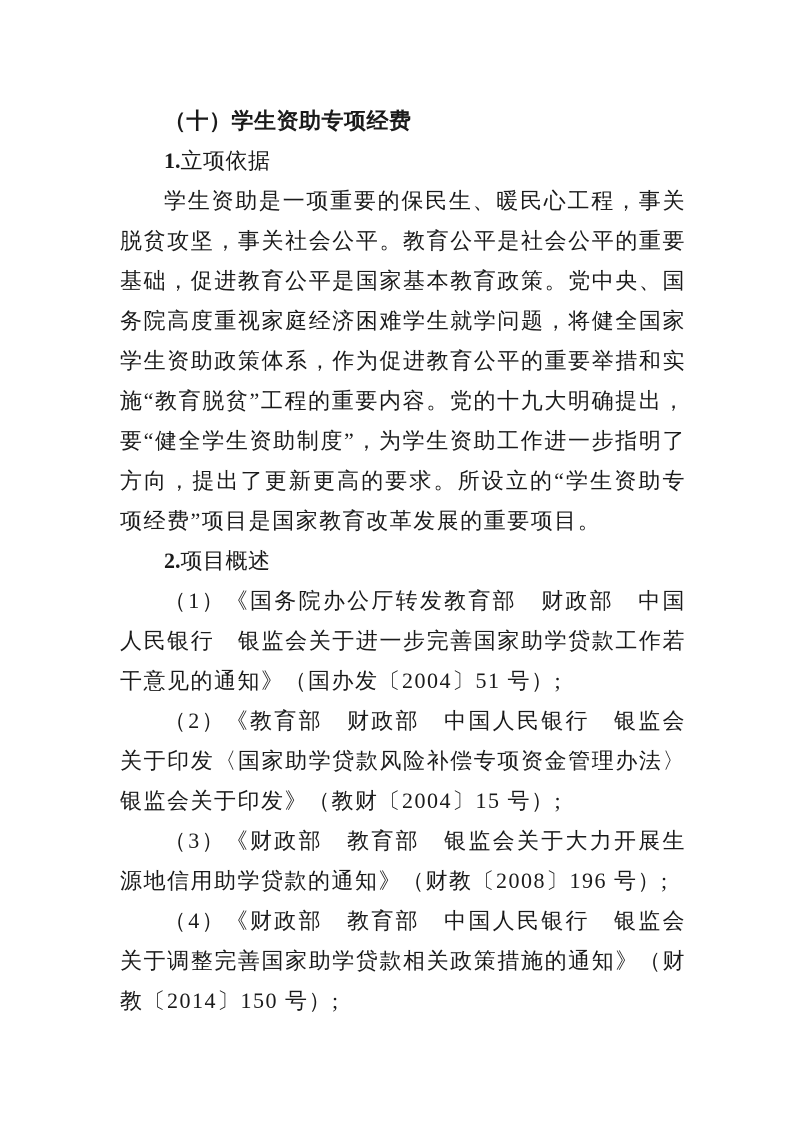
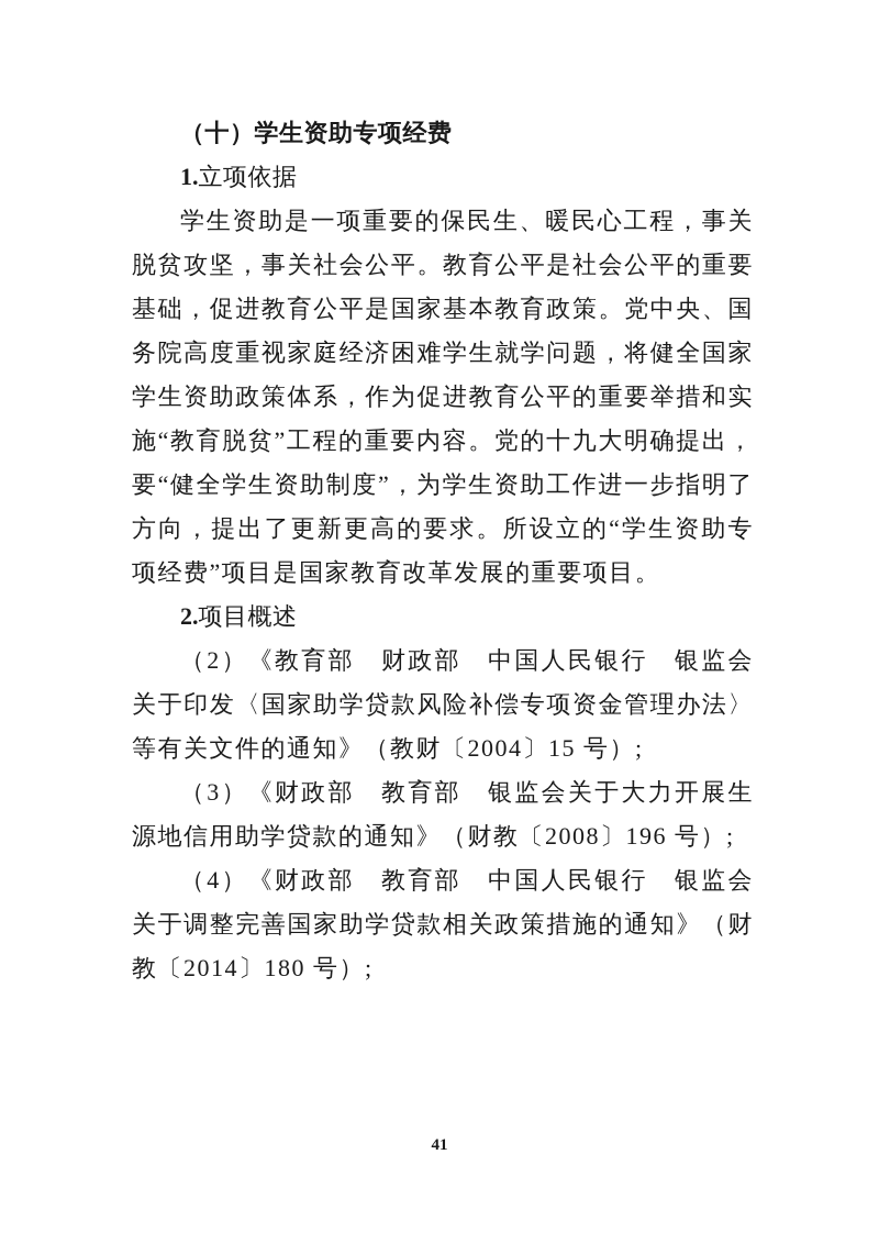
  （十）学生资助专项经费
  1.立项依据
  学生资助是一项重要的保民生、暖民心工程，事关脱贫攻坚，事关社会公平。教育公平是社会公平的重要基础，促进教育公平是国家基本教育政策。党中央、国务院高度重视家庭经济困难学生就学问题，将健全国家学生资助政策体系，作为促进教育公平的重要举措和实施“教育脱贫”工程的重要内容。党的十九大明确提出，要“健全学生资助制度”，为学生资助工作进一步指明了方向，提出了更新更高的要求。所设立的“学生资助专项经费”项目是国家教育改革发展的重要项目。
  2.项目概述
- （1）《国务院办公厅转发教育部 财政部 中国人民银行 银监会关于进一步完善国家助学贷款工作若干意见的通知》（国办发〔2004〕51 号）;
- （2）《教育部 财政部 中国人民银行 银监会关于印发〈国家助学贷款风险补偿专项资金管理办法〉银监会关于印发》（教财〔2004〕15 号）;
+ （2）《教育部 财政部 中国人民银行 银监会关于印发〈国家助学贷款风险补偿专项资金管理办法〉等有关文件的通知》（教财〔2004〕15 号）;
  （3）《财政部 教育部 银监会关于大力开展生源地信用助学贷款的通知》（财教〔2008〕196 号）;
- （4）《财政部 教育部 中国人民银行 银监会关于调整完善国家助学贷款相关政策措施的通知》（财教〔2014〕150 号）;
+ （4）《财政部 教育部 中国人民银行 银监会关于调整完善国家助学贷款相关政策措施的通知》（财教〔2014〕180 号）;
+ 41
